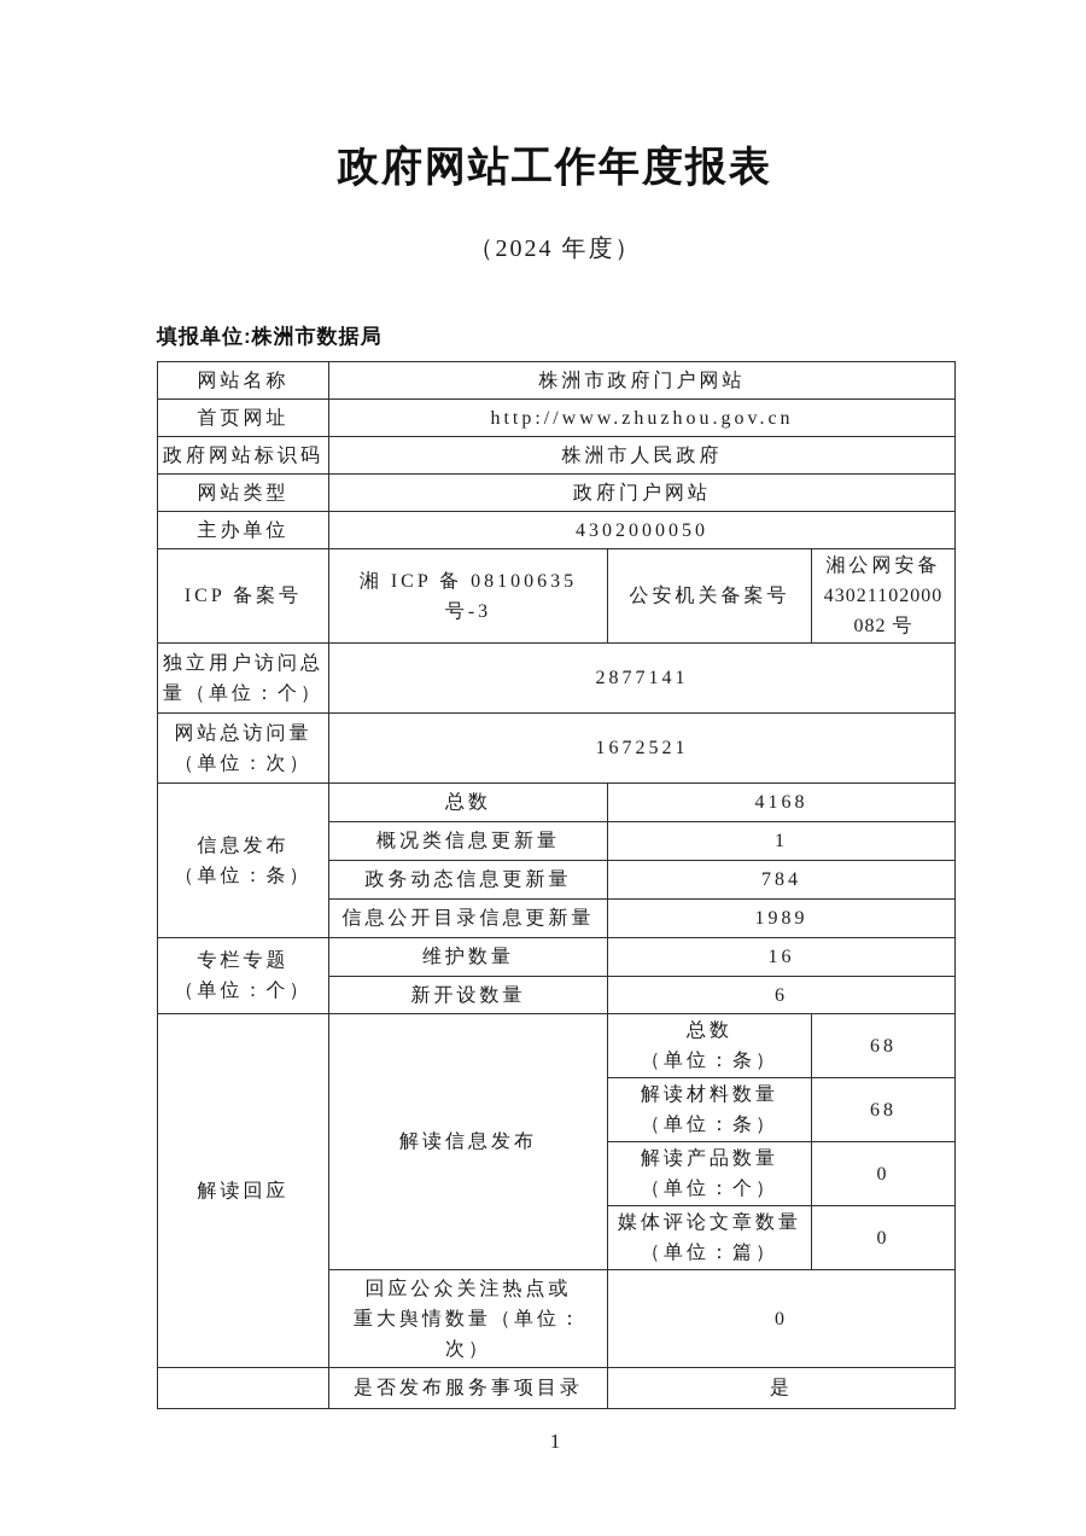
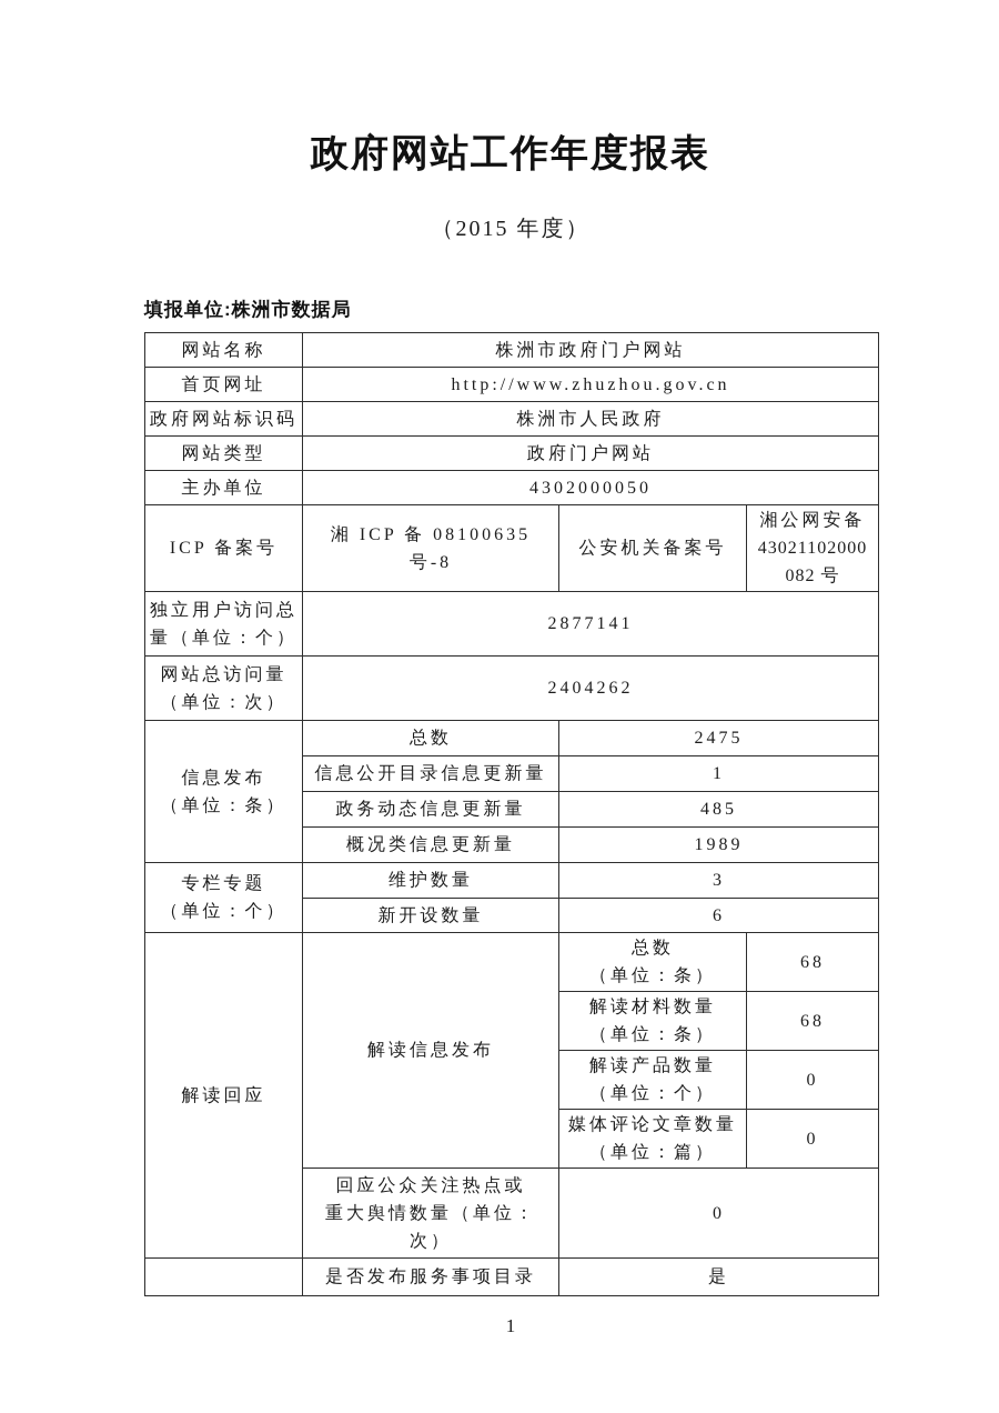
  政府网站工作年度报表
- （2024 年度）
+ （2015 年度）
  填报单位:株洲市数据局
  网站名称	株洲市政府门户网站
  首页网址	http://www.zhuzhou.gov.cn
  政府网站标识码	株洲市人民政府
  网站类型	政府门户网站
  主办单位	4302000050
- ICP 备案号	湘 ICP 备 08100635 号-3	公安机关备案号	湘公网安备 43021102000 082 号
+ ICP 备案号	湘 ICP 备 08100635 号-8	公安机关备案号	湘公网安备 43021102000 082 号
  独立用户访问总 量（单位：个）	2877141
- 网站总访问量 （单位：次）	1672521
+ 网站总访问量 （单位：次）	2404262
- 信息发布 （单位：条）	总数	4168
+ 信息发布 （单位：条）	总数	2475
- 概况类信息更新量	1
+ 信息公开目录信息更新量	1
- 政务动态信息更新量	784
+ 政务动态信息更新量	485
- 信息公开目录信息更新量	1989
+ 概况类信息更新量	1989
- 专栏专题 （单位：个）	维护数量	16
+ 专栏专题 （单位：个）	维护数量	3
  新开设数量	6
  解读回应	解读信息发布	总数 （单位：条）	68
  解读材料数量 （单位：条）	68
  解读产品数量 （单位：个）	0
  媒体评论文章数量 （单位：篇）	0
  回应公众关注热点或 重大舆情数量（单位： 次）	0
  	是否发布服务事项目录	是
  1
